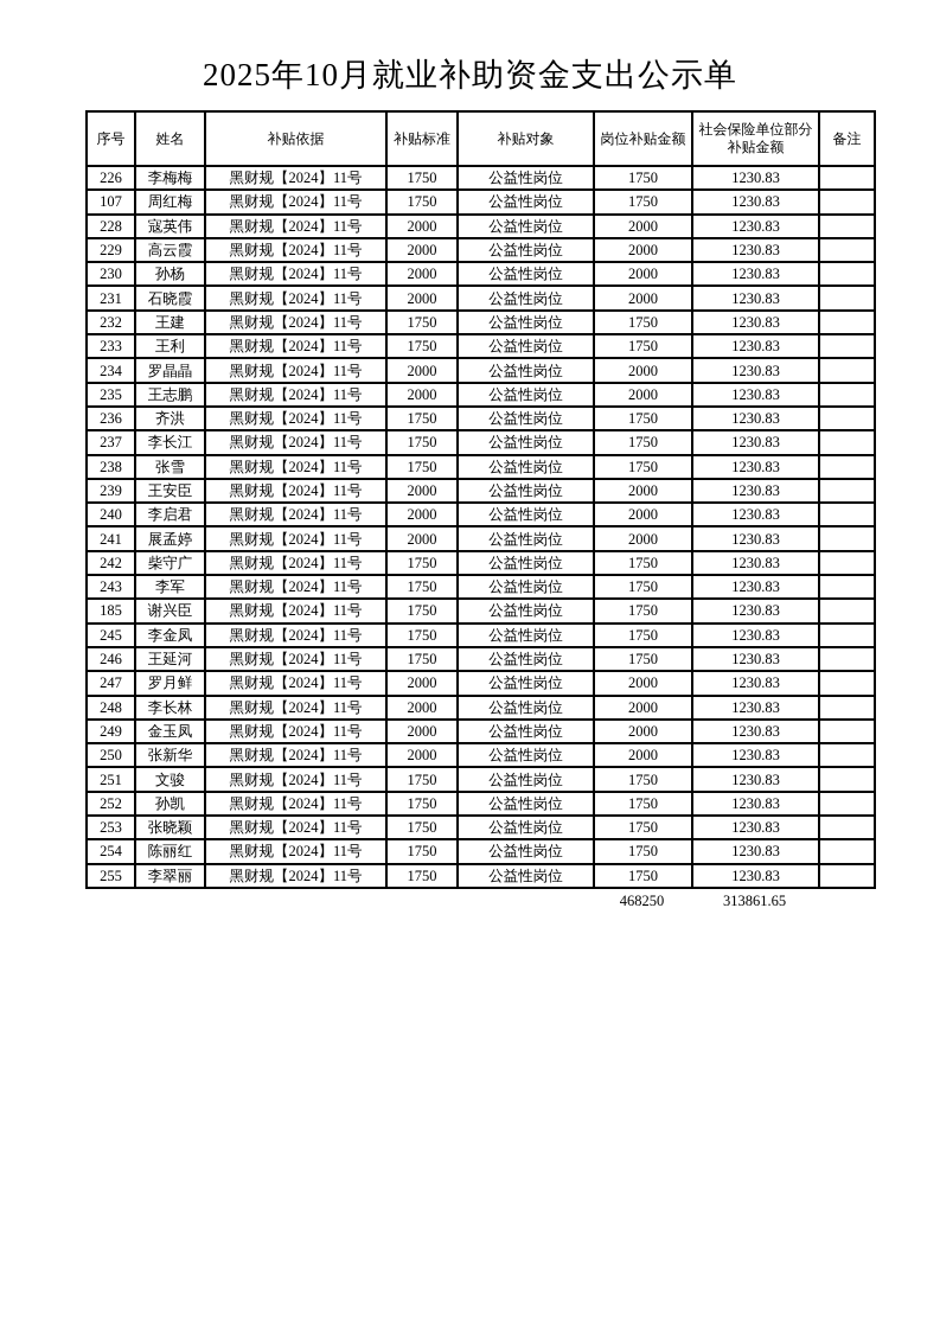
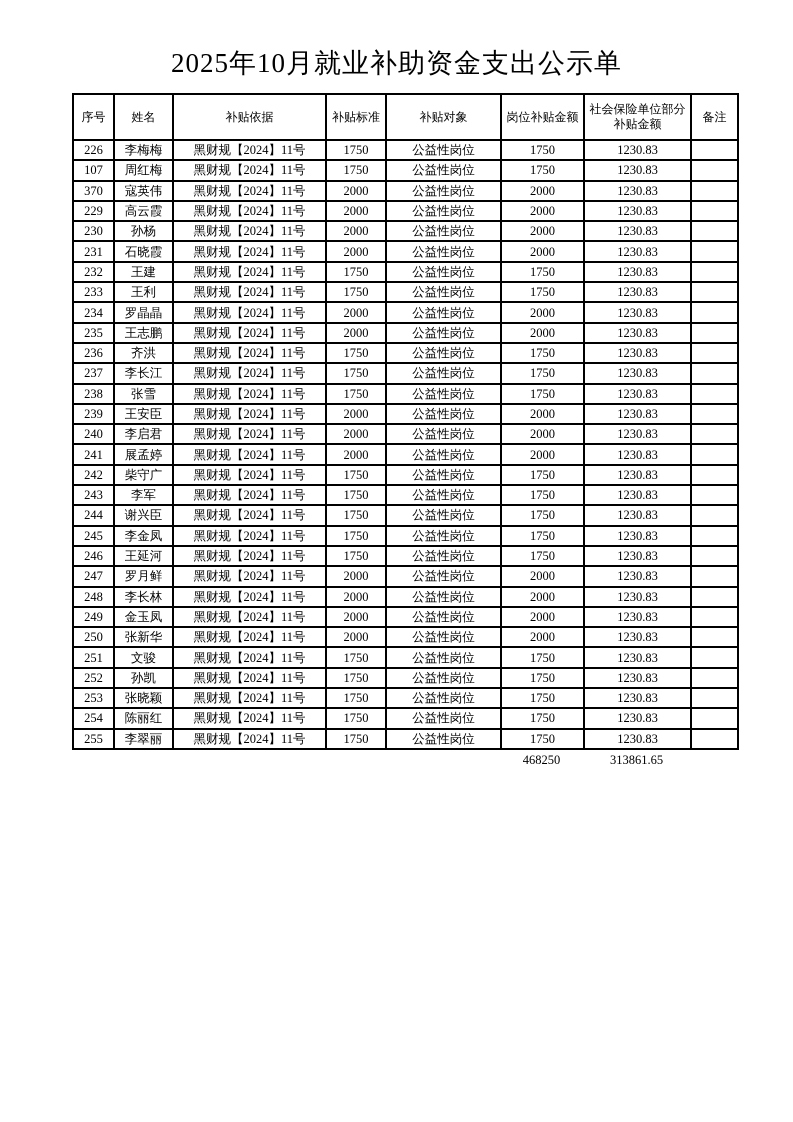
  2025年10月就业补助资金支出公示单
  序号	姓名	补贴依据	补贴标准	补贴对象	岗位补贴金额	社会保险单位部分补贴金额	备注
  226	李梅梅	黑财规【2024】11号	1750	公益性岗位	1750	1230.83
  107	周红梅	黑财规【2024】11号	1750	公益性岗位	1750	1230.83
- 228	寇英伟	黑财规【2024】11号	2000	公益性岗位	2000	1230.83
+ 370	寇英伟	黑财规【2024】11号	2000	公益性岗位	2000	1230.83
  229	高云霞	黑财规【2024】11号	2000	公益性岗位	2000	1230.83
  230	孙杨	黑财规【2024】11号	2000	公益性岗位	2000	1230.83
  231	石晓霞	黑财规【2024】11号	2000	公益性岗位	2000	1230.83
  232	王建	黑财规【2024】11号	1750	公益性岗位	1750	1230.83
  233	王利	黑财规【2024】11号	1750	公益性岗位	1750	1230.83
  234	罗晶晶	黑财规【2024】11号	2000	公益性岗位	2000	1230.83
  235	王志鹏	黑财规【2024】11号	2000	公益性岗位	2000	1230.83
  236	齐洪	黑财规【2024】11号	1750	公益性岗位	1750	1230.83
  237	李长江	黑财规【2024】11号	1750	公益性岗位	1750	1230.83
  238	张雪	黑财规【2024】11号	1750	公益性岗位	1750	1230.83
  239	王安臣	黑财规【2024】11号	2000	公益性岗位	2000	1230.83
  240	李启君	黑财规【2024】11号	2000	公益性岗位	2000	1230.83
  241	展孟婷	黑财规【2024】11号	2000	公益性岗位	2000	1230.83
  242	柴守广	黑财规【2024】11号	1750	公益性岗位	1750	1230.83
  243	李军	黑财规【2024】11号	1750	公益性岗位	1750	1230.83
- 185	谢兴臣	黑财规【2024】11号	1750	公益性岗位	1750	1230.83
+ 244	谢兴臣	黑财规【2024】11号	1750	公益性岗位	1750	1230.83
  245	李金凤	黑财规【2024】11号	1750	公益性岗位	1750	1230.83
  246	王延河	黑财规【2024】11号	1750	公益性岗位	1750	1230.83
  247	罗月鲜	黑财规【2024】11号	2000	公益性岗位	2000	1230.83
  248	李长林	黑财规【2024】11号	2000	公益性岗位	2000	1230.83
  249	金玉凤	黑财规【2024】11号	2000	公益性岗位	2000	1230.83
  250	张新华	黑财规【2024】11号	2000	公益性岗位	2000	1230.83
  251	文骏	黑财规【2024】11号	1750	公益性岗位	1750	1230.83
  252	孙凯	黑财规【2024】11号	1750	公益性岗位	1750	1230.83
  253	张晓颖	黑财规【2024】11号	1750	公益性岗位	1750	1230.83
  254	陈丽红	黑财规【2024】11号	1750	公益性岗位	1750	1230.83
  255	李翠丽	黑财规【2024】11号	1750	公益性岗位	1750	1230.83
  468250
  313861.65
